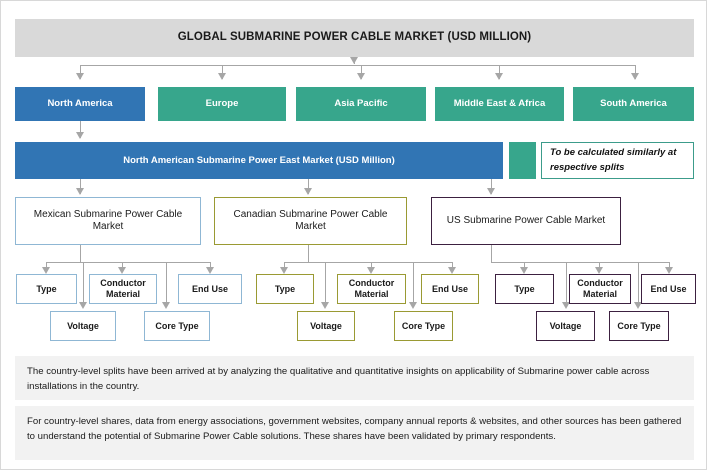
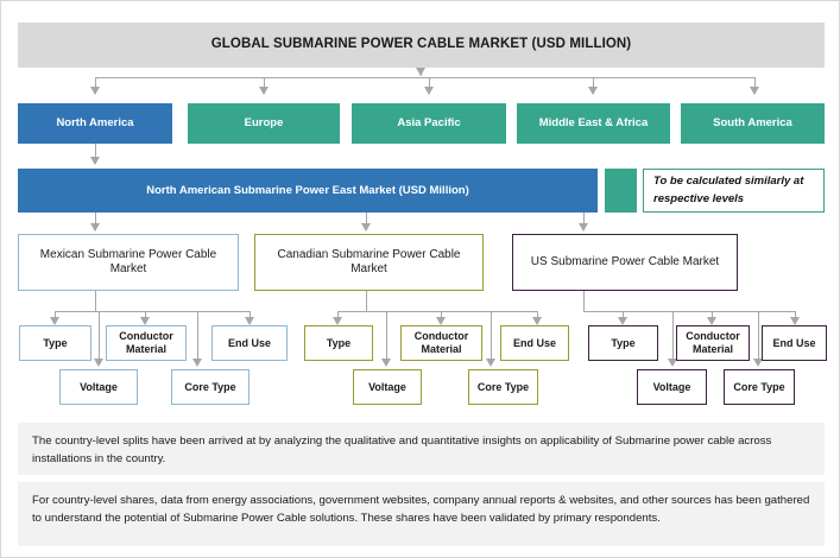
  GLOBAL SUBMARINE POWER CABLE MARKET (USD MILLION)
  North America
  Europe
  Asia Pacific
  Middle East & Africa
  South America
  North American Submarine Power East Market (USD Million)
- To be calculated similarly at respective splits
+ To be calculated similarly at respective levels
  Mexican Submarine Power Cable Market
  Canadian Submarine Power Cable Market
  US Submarine Power Cable Market
  Type
  Conductor Material
  End Use
  Voltage
  Core Type
  Type
  Conductor Material
  End Use
  Voltage
  Core Type
  Type
  Conductor Material
  End Use
  Voltage
  Core Type
  The country-level splits have been arrived at by analyzing the qualitative and quantitative insights on applicability of Submarine power cable across installations in the country.
  For country-level shares, data from energy associations, government websites, company annual reports & websites, and other sources has been gathered to understand the potential of Submarine Power Cable solutions. These shares have been validated by primary respondents.
